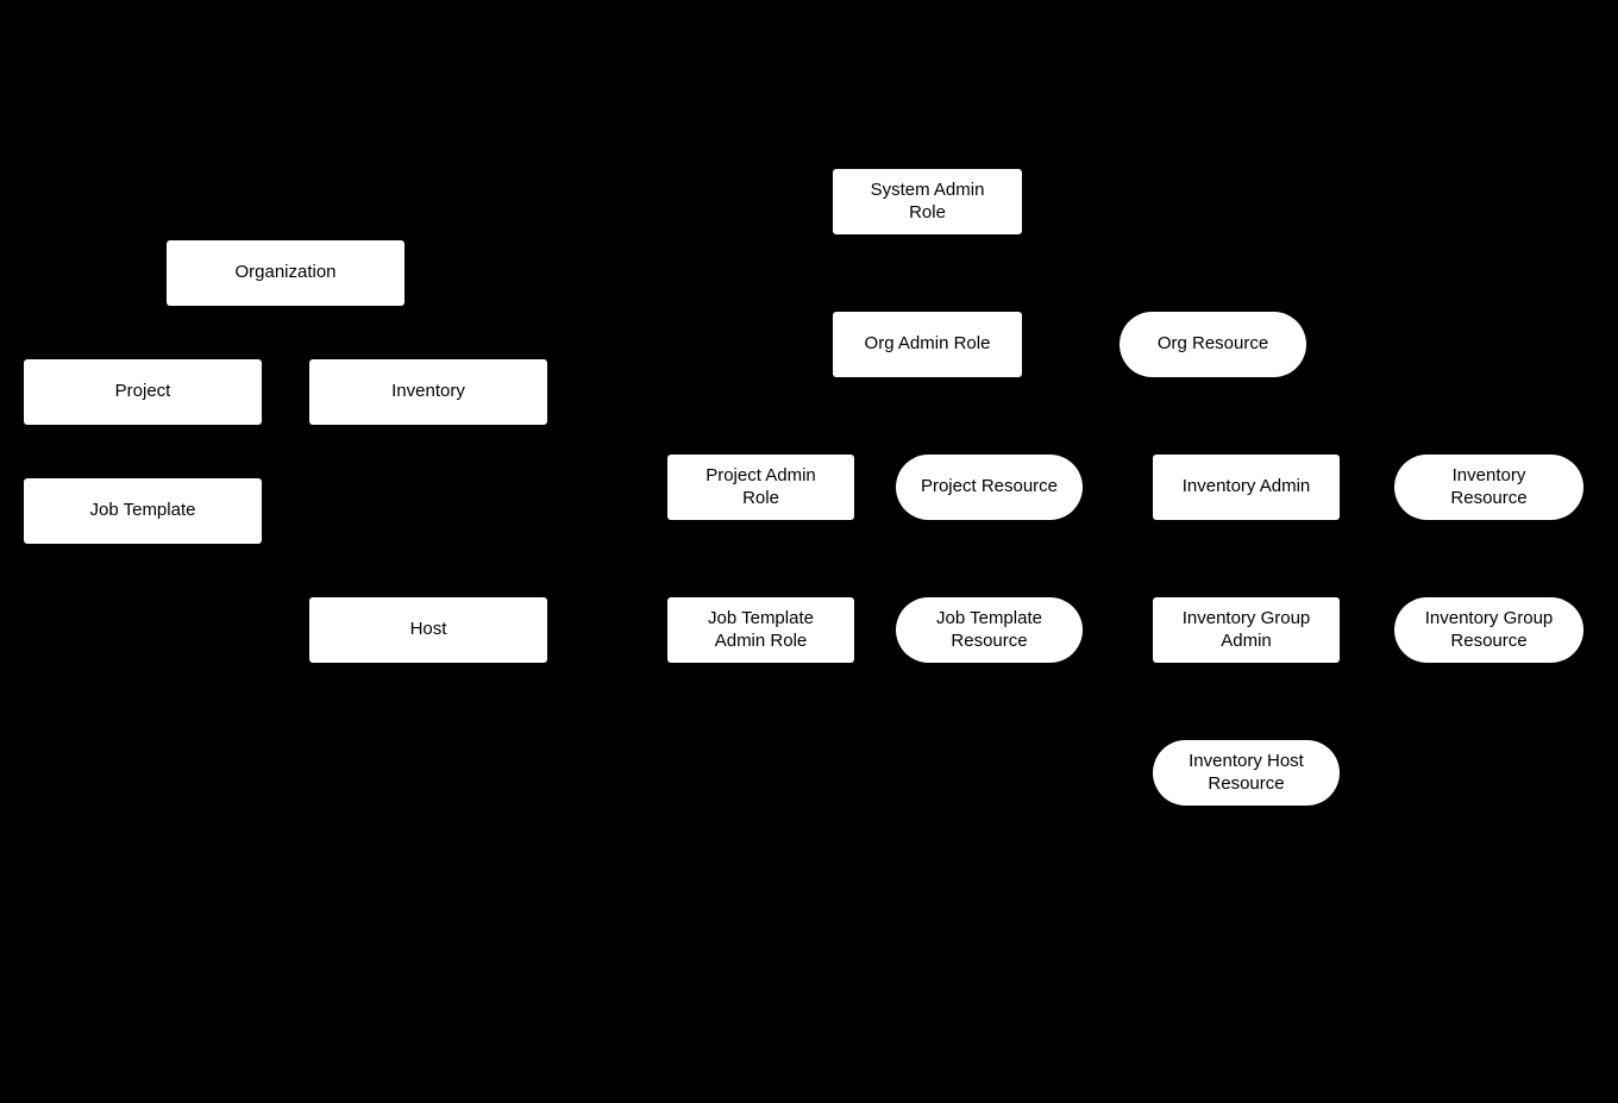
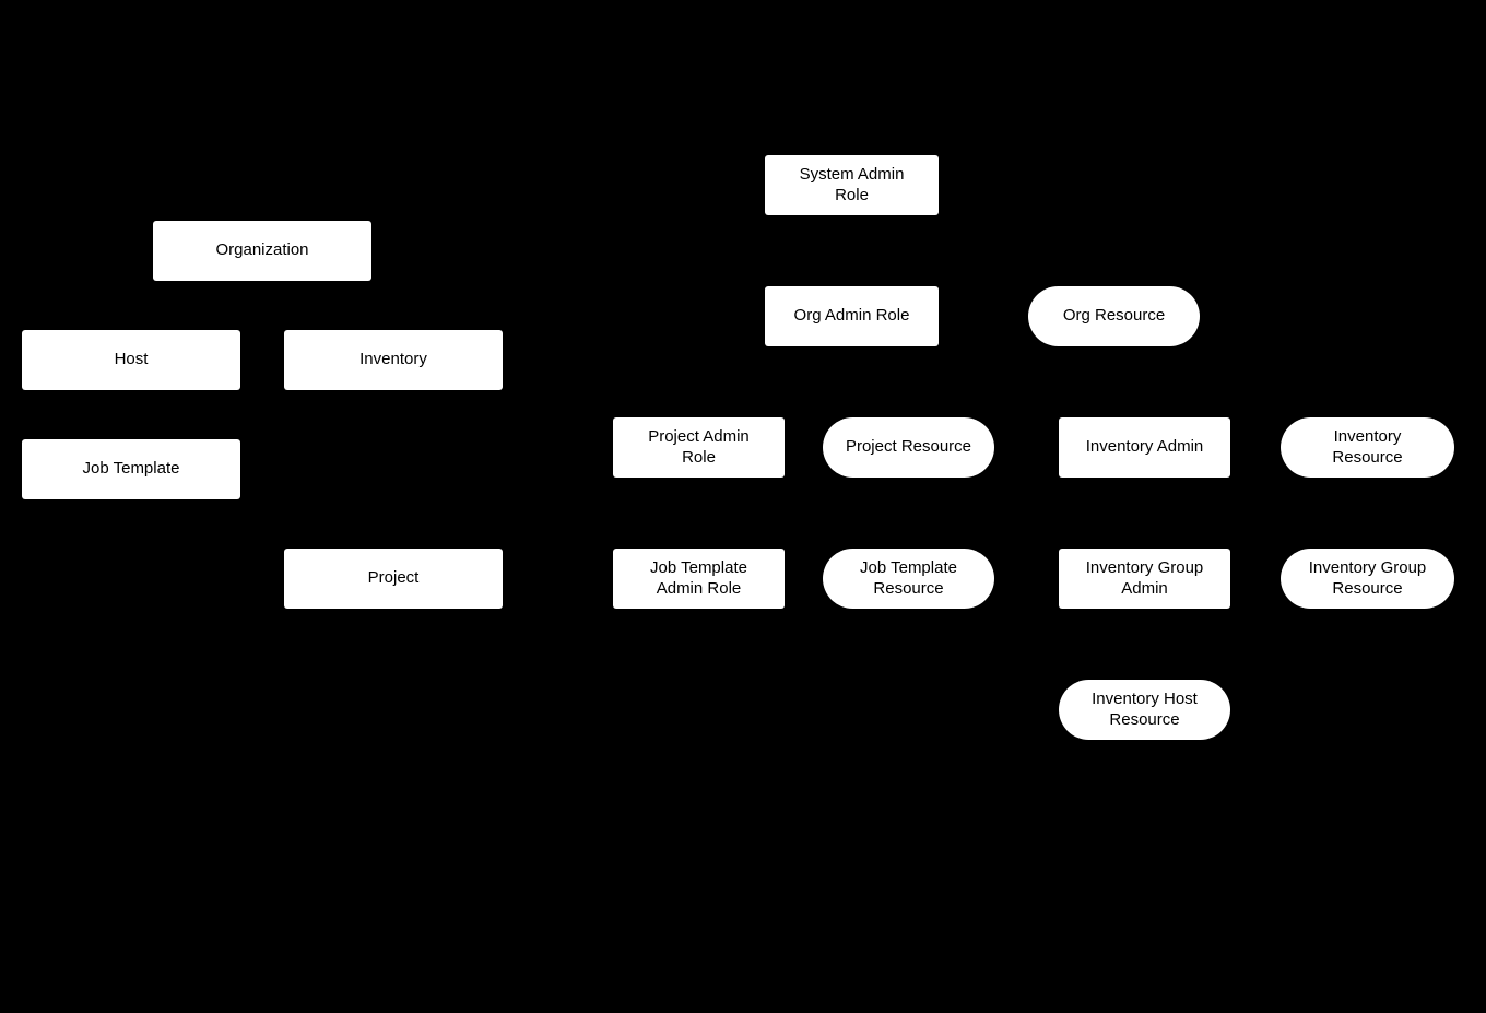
  Organization
- Project
+ Host
  Inventory
  Job Template
- Host
+ Project
  System Admin
  Role
  Org Admin Role
  Org Resource
  Project Admin
  Role
  Project Resource
  Inventory Admin
  Inventory
  Resource
  Job Template
  Admin Role
  Job Template
  Resource
  Inventory Group
  Admin
  Inventory Group
  Resource
  Inventory Host
  Resource
